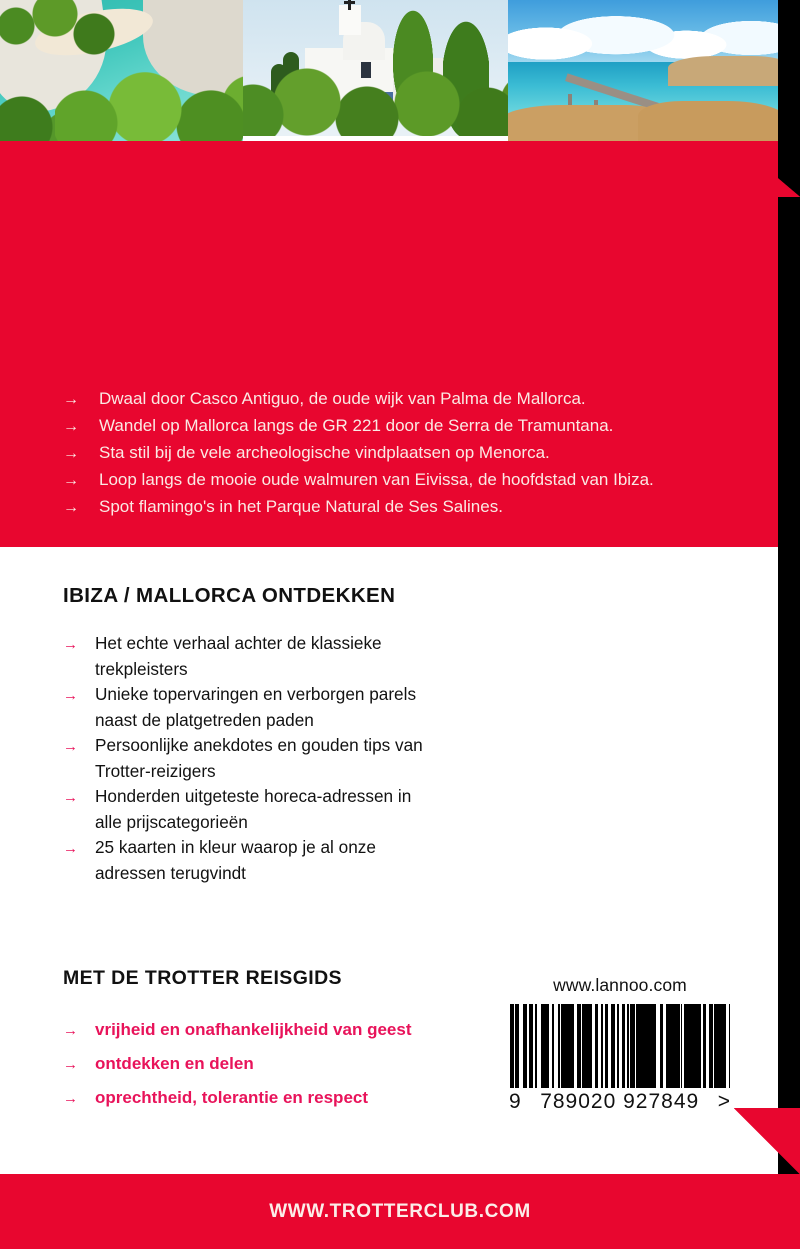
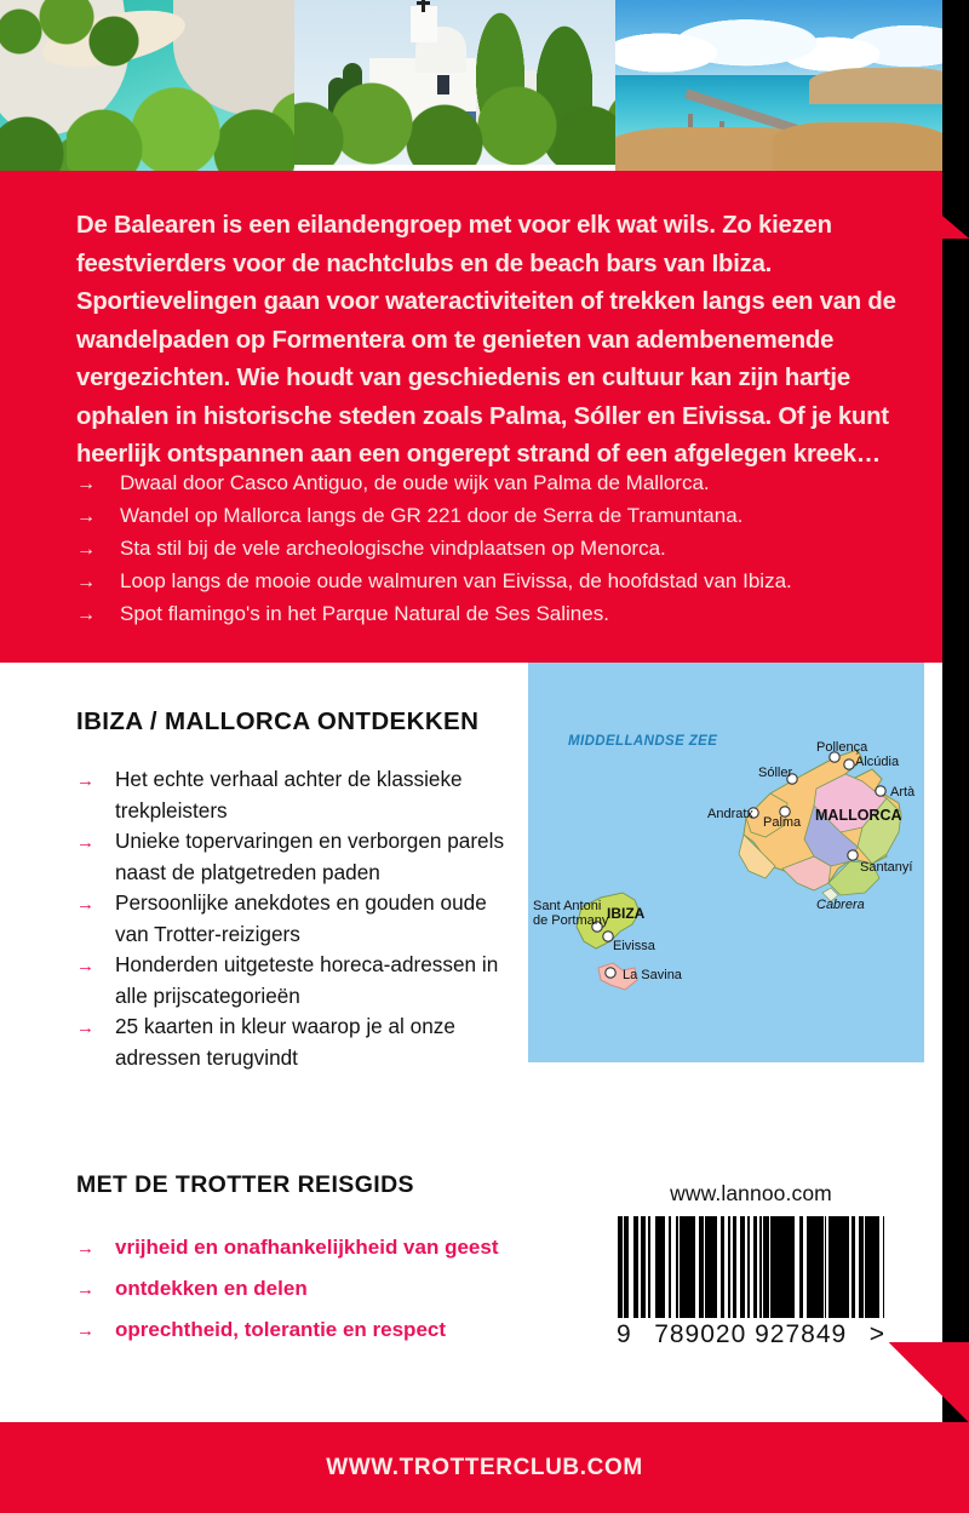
+ De Balearen is een eilandengroep met voor elk wat wils. Zo kiezen feestvierders voor de nachtclubs en de beach bars van Ibiza. Sportievelingen gaan voor wateractiviteiten of trekken langs een van de wandelpaden op Formentera om te genieten van adembenemende vergezichten. Wie houdt van geschiedenis en cultuur kan zijn hartje ophalen in historische steden zoals Palma, Sóller en Eivissa. Of je kunt heerlijk ontspannen aan een ongerept strand of een afgelegen kreek…
  →
  Dwaal door Casco Antiguo, de oude wijk van Palma de Mallorca.
  →
  Wandel op Mallorca langs de GR 221 door de Serra de Tramuntana.
  →
  Sta stil bij de vele archeologische vindplaatsen op Menorca.
  →
  Loop langs de mooie oude walmuren van Eivissa, de hoofdstad van Ibiza.
  →
  Spot flamingo's in het Parque Natural de Ses Salines.
  IBIZA / MALLORCA ONTDEKKEN
  →
  Het echte verhaal achter de klassieke trekpleisters
  →
  Unieke topervaringen en verborgen parels naast de platgetreden paden
  →
- Persoonlijke anekdotes en gouden tips van Trotter-reizigers
+ Persoonlijke anekdotes en gouden oude van Trotter-reizigers
  →
  Honderden uitgeteste horeca-adressen in alle prijscategorieën
  →
  25 kaarten in kleur waarop je al onze adressen terugvindt
  MET DE TROTTER REISGIDS
  →
  vrijheid en onafhankelijkheid van geest
  →
  ontdekken en delen
  →
  oprechtheid, tolerantie en respect
+ MIDDELLANDSE ZEE
+ Pollença
+ Alcúdia
+ Sóller
+ Artà
+ Andratx
+ Palma
+ Santanyí
+ Cabrera
+ MALLORCA
+ Sant Antoni
+ de Portmany
+ IBIZA
+ Eivissa
+ La Savina
  www.lannoo.com
  9
  789020 927849
  >
  WWW.TROTTERCLUB.COM
